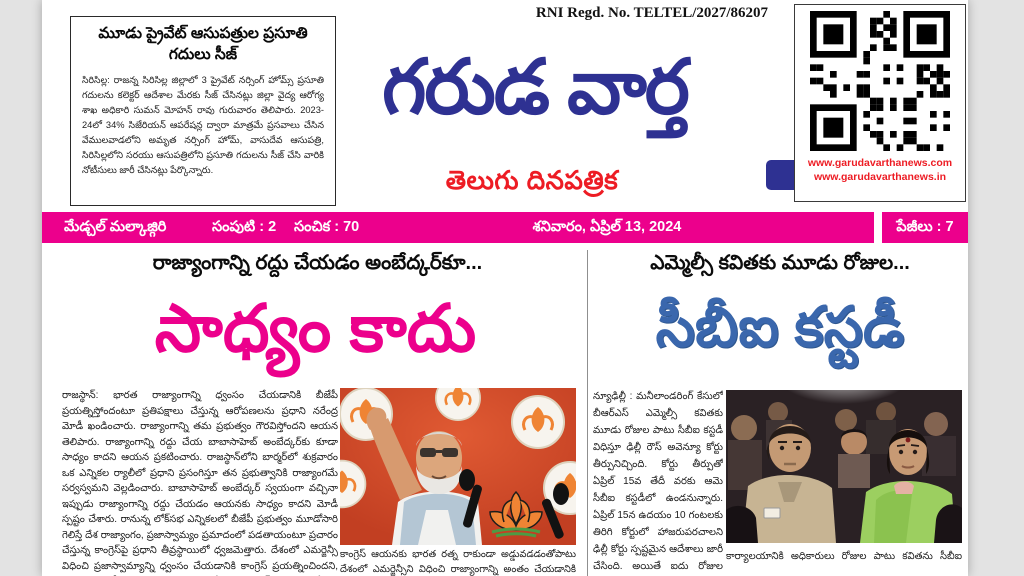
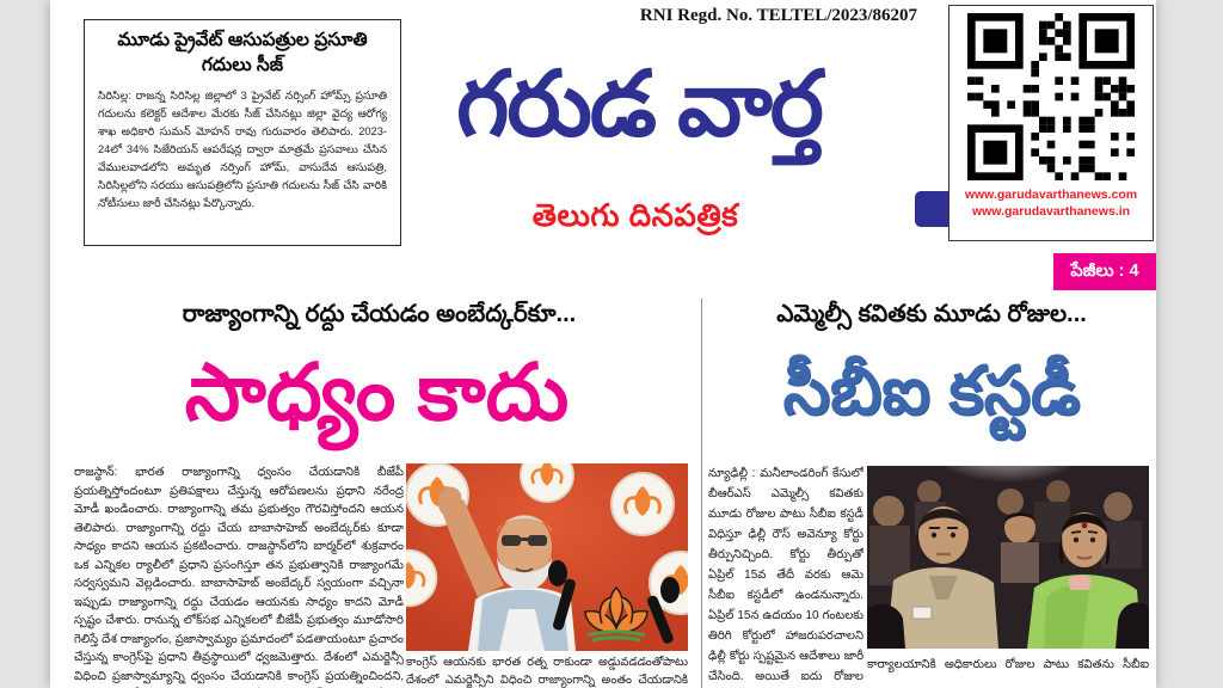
  మూడు ప్రైవేట్ ఆసుపత్రుల ప్రసూతి గదులు సీజ్
  సిరిసిల్ల: రాజన్న సిరిసిల్ల జిల్లాలో 3 ప్రైవేట్ నర్సింగ్ హోమ్స్ ప్రసూతి గదులను కలెక్టర్ ఆదేశాల మేరకు సీజ్ చేసినట్లు జిల్లా వైద్య ఆరోగ్య శాఖ అధికారి సుమన్ మోహన్ రావు గురువారం తెలిపారు. 2023-24లో 34% సిజేరియన్ ఆపరేషన్ల ద్వారా మాత్రమే ప్రసవాలు చేసిన వేములవాడలోని అమృత నర్సింగ్ హోమ్, వాసుదేవ ఆసుపత్రి, సిరిసిల్లలోని సరయు ఆసుపత్రిలోని ప్రసూతి గదులను సీజ్ చేసి వారికి నోటీసులు జారీ చేసినట్లు పేర్కొన్నారు.
- RNI Regd. No. TELTEL/2027/86207
+ RNI Regd. No. TELTEL/2023/86207
  గరుడ వార్త
  తెలుగు దినపత్రిక
  www.garudavarthanews.com
  www.garudavarthanews.in
- మేడ్చల్ మల్కాజ్గిరి
- సంపుటి : 2
- సంచిక : 70
- శనివారం, ఏప్రిల్ 13, 2024
- పేజీలు : 7
+ పేజీలు : 4
  రాజ్యాంగాన్ని రద్దు చేయడం అంబేద్కర్‌కూ...
  సాధ్యం కాదు
  రాజస్థాన్: భారత రాజ్యాంగాన్ని ధ్వంసం చేయడానికి బీజేపీ ప్రయత్నిస్తోందంటూ ప్రతిపక్షాలు చేస్తున్న ఆరోపణలను ప్రధాని నరేంద్ర మోడీ ఖండించారు. రాజ్యాంగాన్ని తమ ప్రభుత్వం గౌరవిస్తోందని ఆయన తెలిపారు. రాజ్యాంగాన్ని రద్దు చేయ బాబాసాహెబ్ అంబేద్కర్‌కు కూడా సాధ్యం కాదని ఆయన ప్రకటించారు. రాజస్థాన్‌లోని బార్మర్‌లో శుక్రవారం ఒక ఎన్నికల ర్యాలీలో ప్రధాని ప్రసంగిస్తూ తన ప్రభుత్వానికి రాజ్యాంగమే సర్వస్వమని వెల్లడించారు. బాబాసాహెబ్ అంబేద్కర్ స్వయంగా వచ్చినా ఇప్పుడు రాజ్యాంగాన్ని రద్దు చేయడం ఆయనకు సాధ్యం కాదని మోడీ స్పష్టం చేశారు. రానున్న లోక్‌సభ ఎన్నికలలో బీజేపీ ప్రభుత్వం మూడోసారి గెలిస్తే దేశ రాజ్యాంగం, ప్రజాస్వామ్యం ప్రమాదంలో పడతాయంటూ ప్రచారం చేస్తున్న కాంగ్రెస్‌పై ప్రధాని తీవ్రస్థాయిలో ధ్వజమెత్తారు. దేశంలో ఎమర్జెన్సీ విధించి ప్రజాస్వామ్యాన్ని ధ్వంసం చేయడానికి కాంగ్రెస్ ప్రయత్నించిందని,
  ఎమ్మెల్సీ కవితకు మూడు రోజుల...
  సీబీఐ కస్టడీ
  న్యూఢిల్లీ : మనీలాండరింగ్ కేసులో బీఆర్ఎస్ ఎమ్మెల్సీ కవితకు మూడు రోజుల పాటు సీబీఐ కస్టడీ విధిస్తూ ఢిల్లీ రౌస్ అవెన్యూ కోర్టు తీర్పునిచ్చింది. కోర్టు తీర్పుతో ఏప్రిల్ 15వ తేదీ వరకు ఆమె సీబీఐ కస్టడీలో ఉండనున్నారు. ఏప్రిల్ 15న ఉదయం 10 గంటలకు తిరిగి కోర్టులో హాజరుపరచాలని ఢిల్లీ కోర్టు స్పష్టమైన ఆదేశాలు జారీ చేసింది. అయితే ఐదు రోజుల
  కార్యాలయానికి అధికారులు రోజుల పాటు కవితను సీబీఐ
